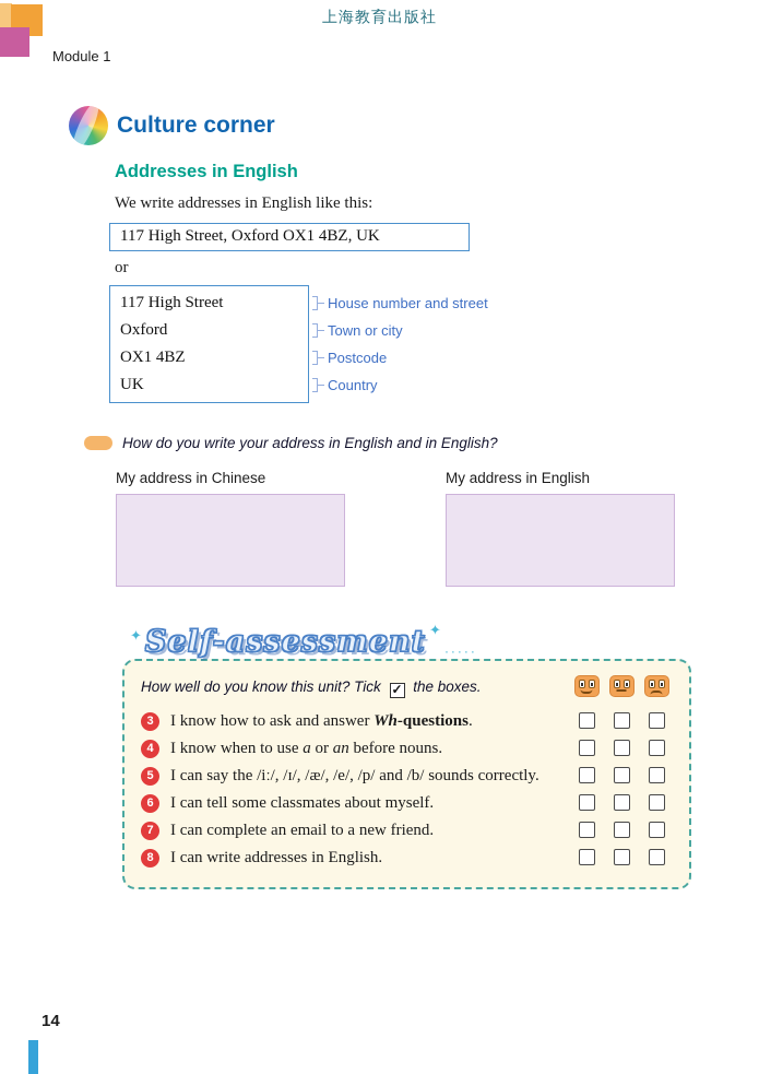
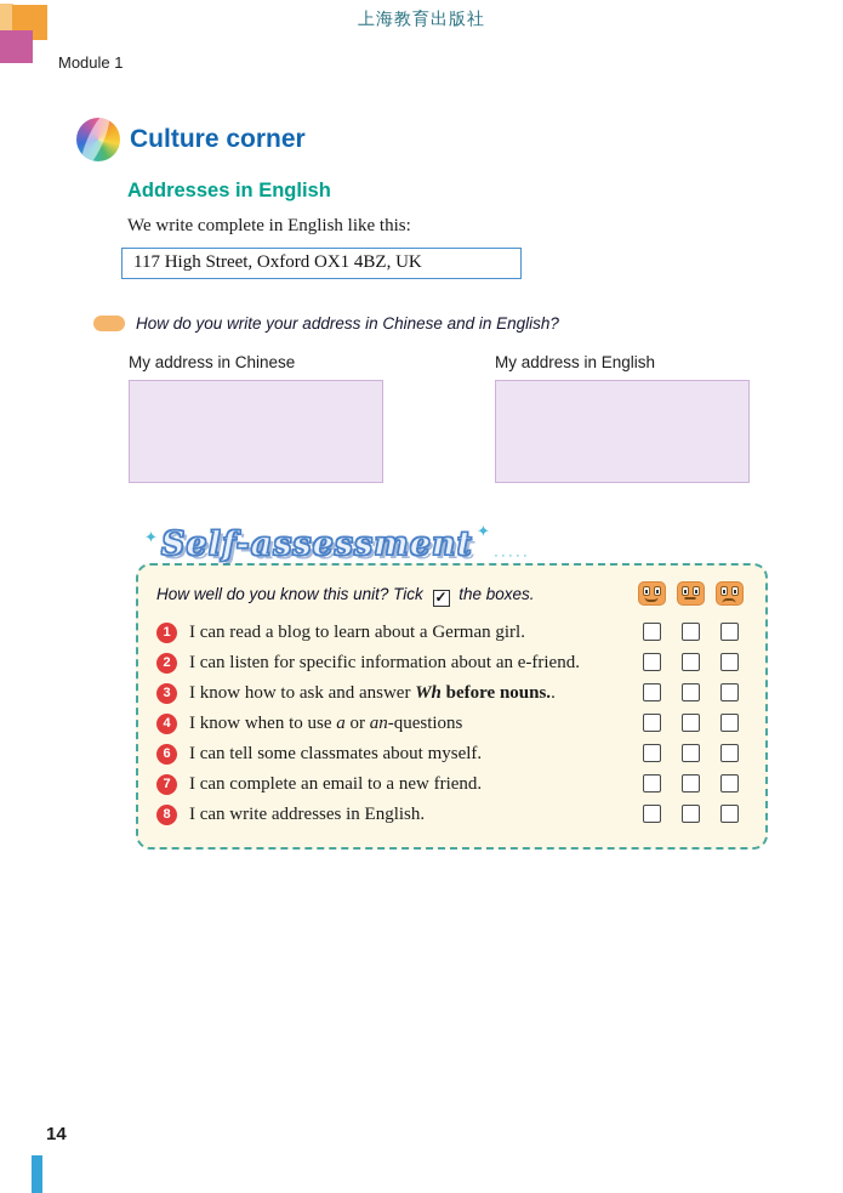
  上海教育出版社
  Module 1
  Culture corner
  Addresses in English
- We write addresses in English like this:
+ We write complete in English like this:
  117 High Street, Oxford OX1 4BZ, UK
- or
- 117 High Street
- Oxford
- OX1 4BZ
- UK
- House number and street
- Town or city
- Postcode
- Country
- How do you write your address in English and in English?
+ How do you write your address in Chinese and in English?
  My address in Chinese
  My address in English
  ✦
  Self-assessment
  ✦
  ·····
  How well do you know this unit? Tick ✓ the boxes.
+ 1
+ I can read a blog to learn about a German girl.
+ 2
+ I can listen for specific information about an e-friend.
  3
- I know how to ask and answer Wh-questions.
+ I know how to ask and answer Wh before nouns..
  4
- I know when to use a or an before nouns.
+ I know when to use a or an-questions
- 5
- I can say the /iː/, /ɪ/, /æ/, /e/, /p/ and /b/ sounds correctly.
  6
  I can tell some classmates about myself.
  7
  I can complete an email to a new friend.
  8
  I can write addresses in English.
  14
